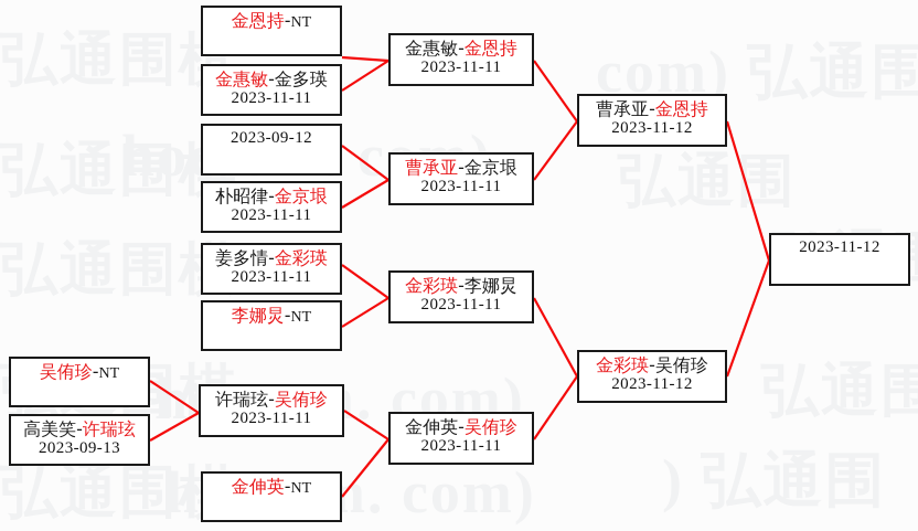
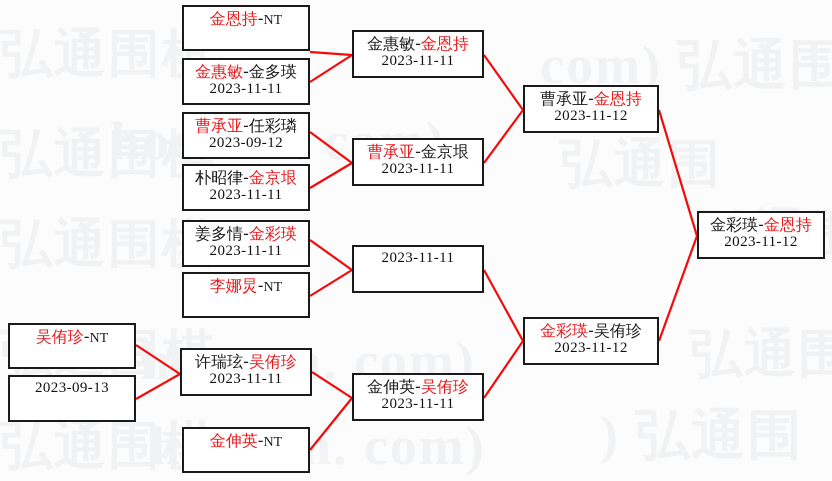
  弘通围棋
  弘通围
  com) 弘通围
  弘通围
  金恩持-NT
  金惠敏-金多瑛
  2023-11-11
+ 曹承亚-任彩璘
  2023-09-12
  朴昭律-金京垠
  2023-11-11
  姜多情-金彩瑛
  2023-11-11
  李娜炅-NT
  吴侑珍-NT
- 高美笑-许瑞玹
  2023-09-13
  金伸英-NT
  金惠敏-金恩持
  2023-11-11
  曹承亚-金京垠
  2023-11-11
- 金彩瑛-李娜炅
  2023-11-11
  金伸英-吴侑珍
  2023-11-11
  许瑞玹-吴侑珍
  2023-11-11
  曹承亚-金恩持
  2023-11-12
  金彩瑛-吴侑珍
  2023-11-12
+ 金彩瑛-金恩持
  2023-11-12
